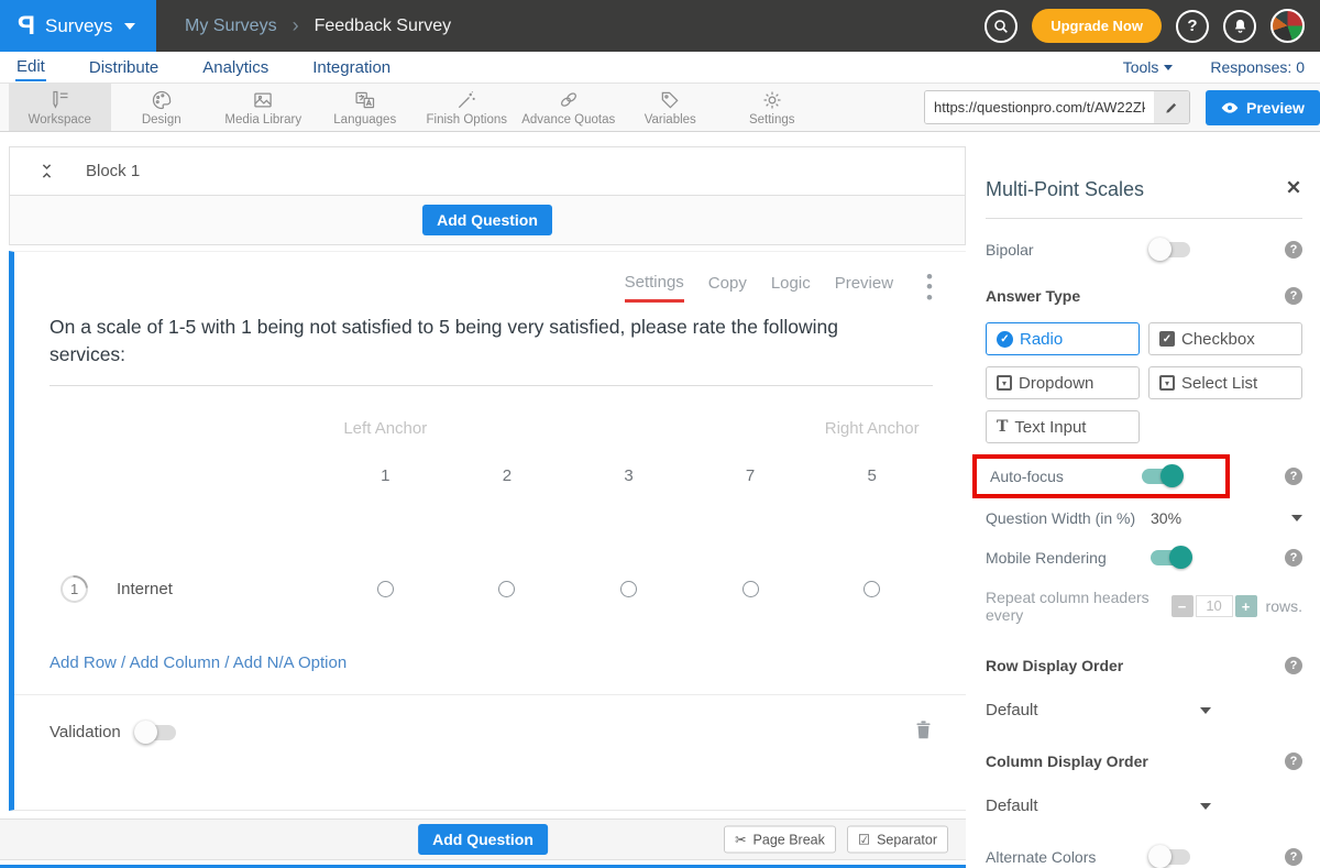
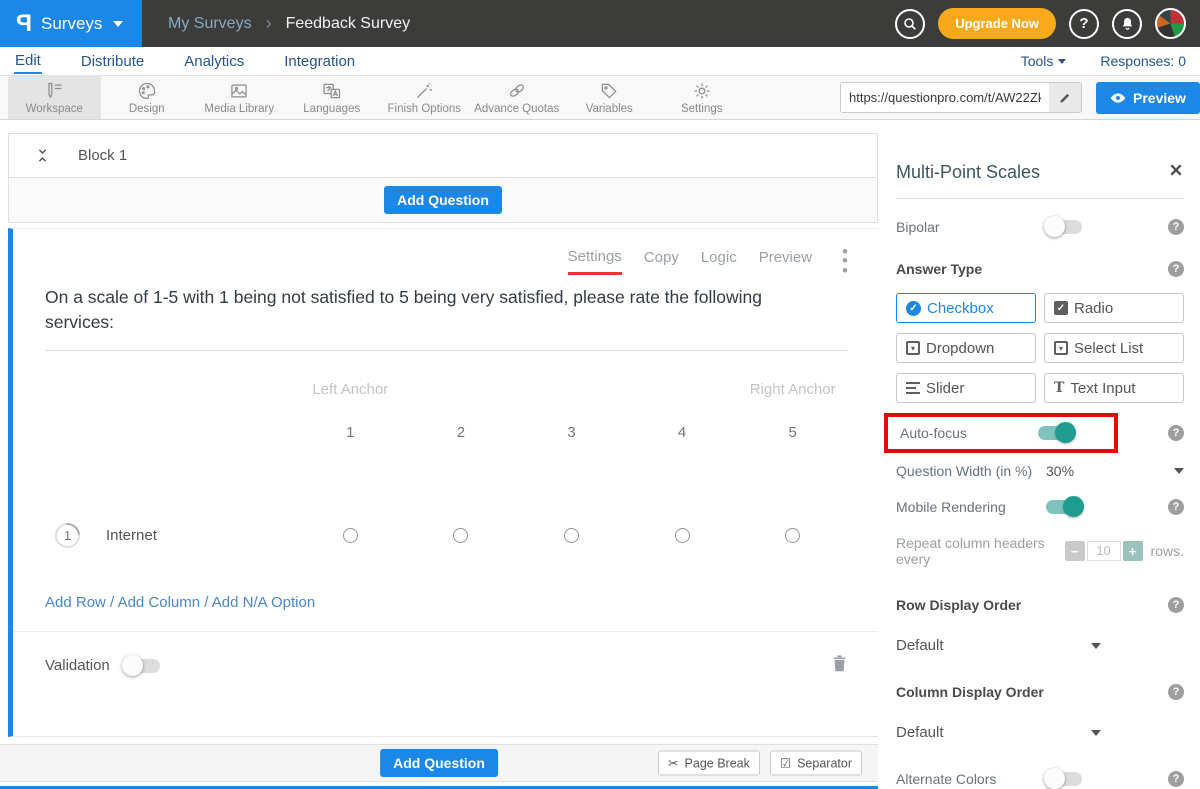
  Surveys
  My Surveys
  ›
  Feedback Survey
  Upgrade Now
  ?
  Edit
  Distribute
  Analytics
  Integration
  Tools
  Responses: 0
  Workspace
  Design
  Media Library
  Languages
  Finish Options
  Advance Quotas
  Variables
  Settings
  https://questionpro.com/t/AW22Z
  Preview
  Block 1
  Add Question
  Settings
  Copy
  Logic
  Preview
  •
  •
  •
  On a scale of 1-5 with 1 being not satisfied to 5 being very satisfied, please rate the following services:
  Left Anchor
  Right Anchor
  1
  2
  3
- 7
+ 4
  5
  Internet
  Add Row / Add Column / Add N/A Option
  Validation
  Add Question
  ✂
  Page Break
  ☑
  Separator
  Multi-Point Scales
  Bipolar
  ?
  Answer Type
  ?
  ✓
- Radio
+ Checkbox
  ✓
- Checkbox
+ Radio
  ▾
  Dropdown
  ▾
  Select List
+ Slider
  T
  Text Input
  Auto-focus
  ?
  Question Width (in %)
  30%
  Mobile Rendering
  ?
  Repeat column headers every
  −
  10
  +
  rows.
  Row Display Order
  ?
  Default
  Column Display Order
  ?
  Default
  Alternate Colors
  ?
